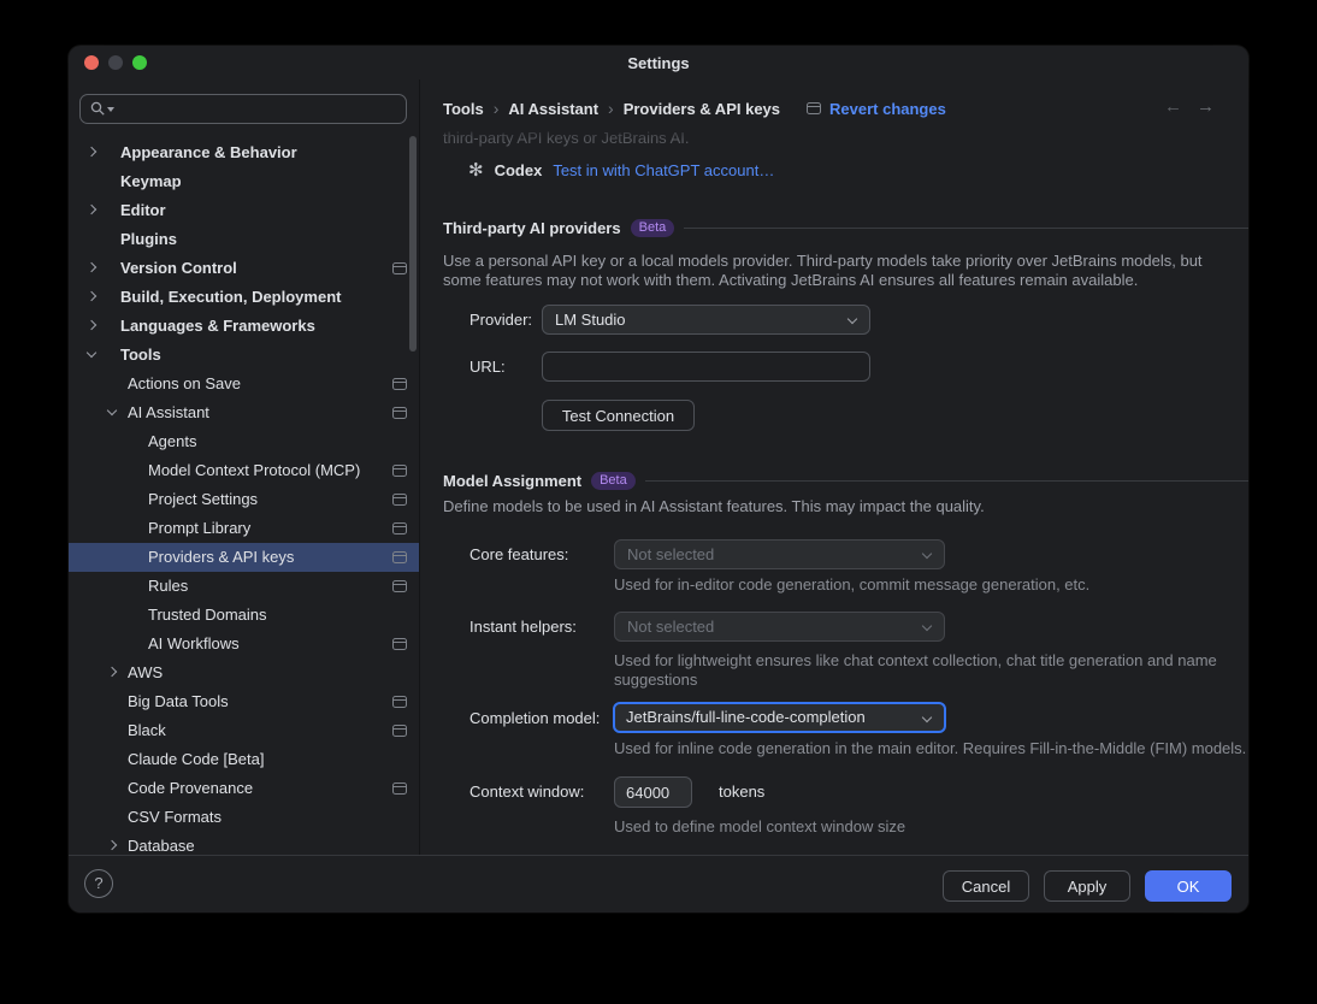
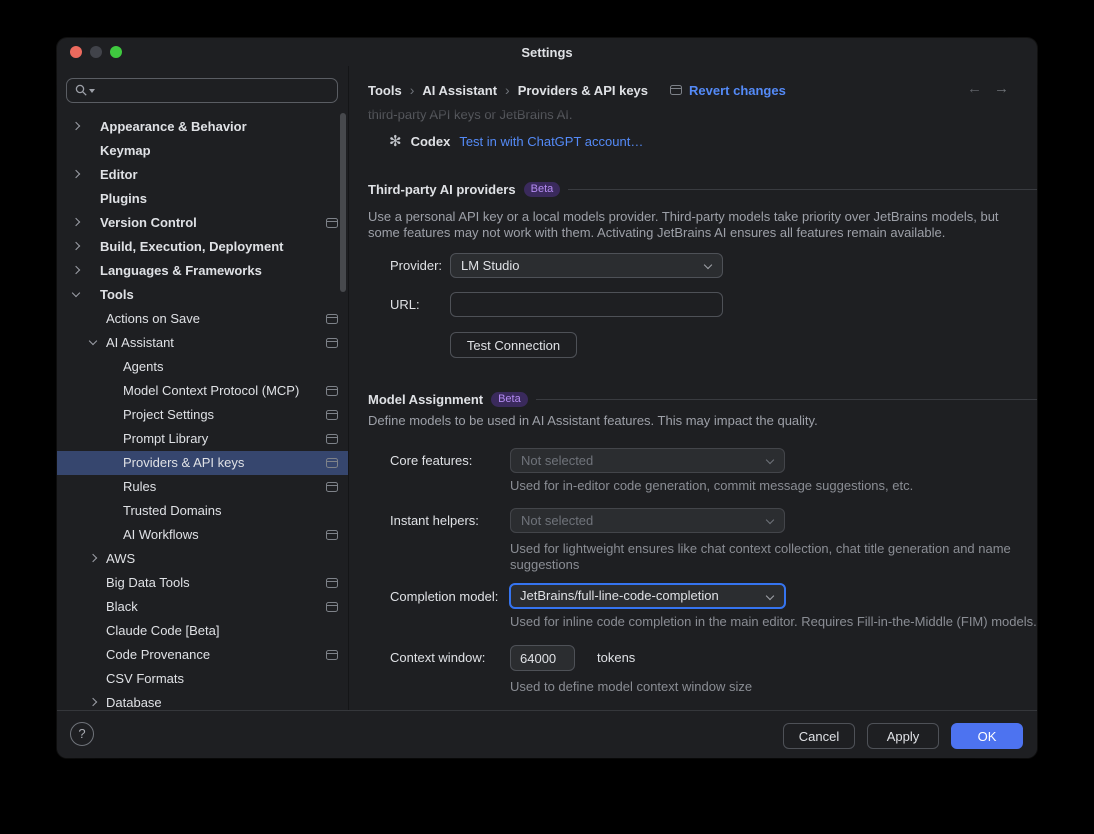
  Settings
  Appearance & Behavior
  Keymap
  Editor
  Plugins
  Version Control
  Build, Execution, Deployment
  Languages & Frameworks
  Tools
  Actions on Save
  AI Assistant
  Agents
  Model Context Protocol (MCP)
  Project Settings
  Prompt Library
  Providers & API keys
  Rules
  Trusted Domains
  AI Workflows
  AWS
  Big Data Tools
  Black
  Claude Code [Beta]
  Code Provenance
  CSV Formats
  Database
  Tools
  ›
  AI Assistant
  ›
  Providers & API keys
  Revert changes
  ←
  →
  ✻
  Codex
  Test in with ChatGPT account…
  Third-party AI providers
  Beta
  Use a personal API key or a local models provider. Third-party models take priority over JetBrains models, but some features may not work with them. Activating JetBrains AI ensures all features remain available.
  Provider:
  LM Studio
  URL:
  Test Connection
  Model Assignment
  Beta
  Define models to be used in AI Assistant features. This may impact the quality.
  Core features:
  Not selected
- Used for in-editor code generation, commit message generation, etc.
+ Used for in-editor code generation, commit message suggestions, etc.
  Instant helpers:
  Not selected
  Used for lightweight ensures like chat context collection, chat title generation and name suggestions
  Completion model:
  JetBrains/full-line-code-completion
- Used for inline code generation in the main editor. Requires Fill-in-the-Middle (FIM) models.
+ Used for inline code completion in the main editor. Requires Fill-in-the-Middle (FIM) models.
  Context window:
  64000
  tokens
  Used to define model context window size
  ?
  Cancel
  Apply
  OK
